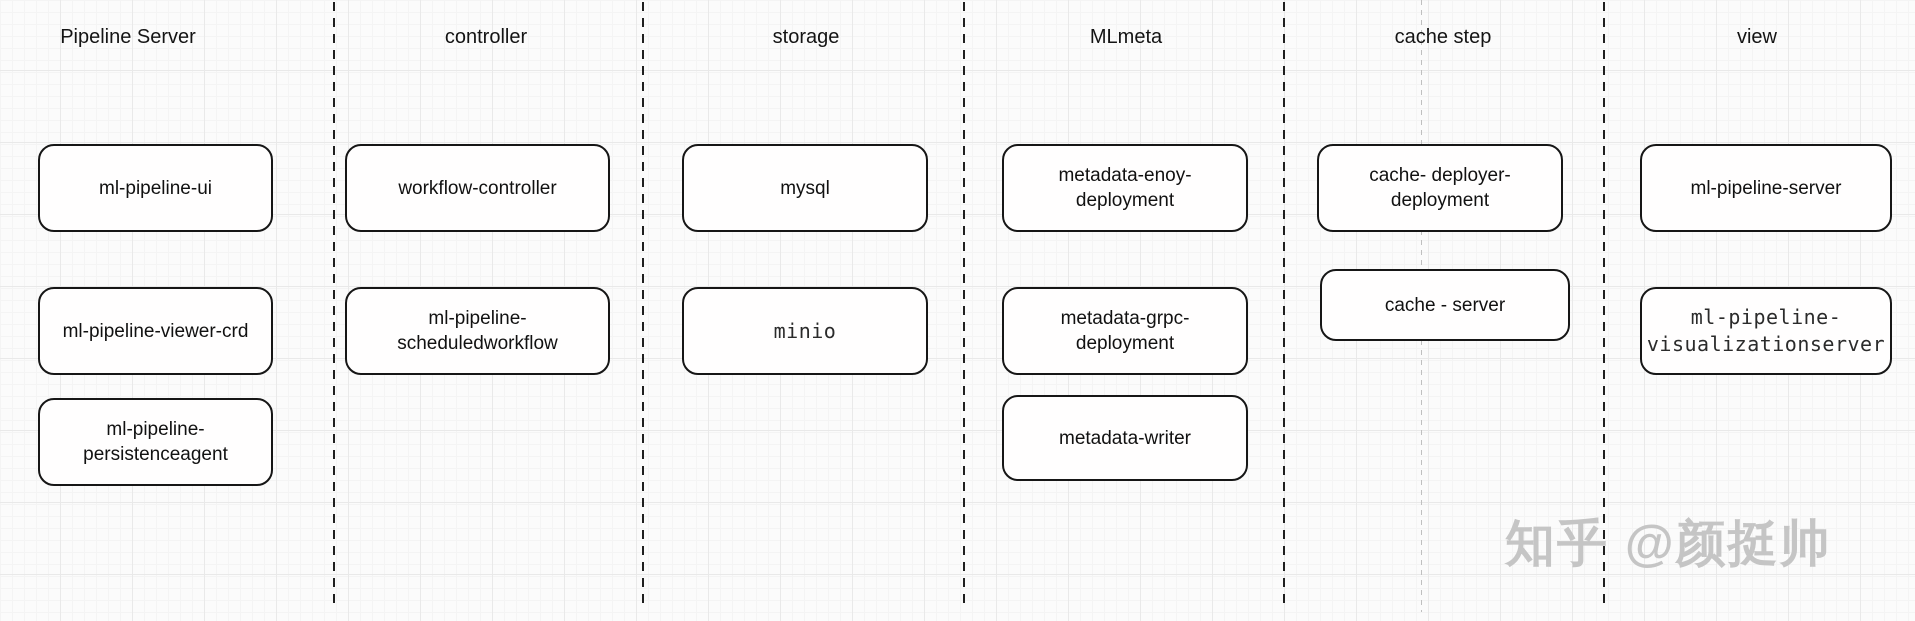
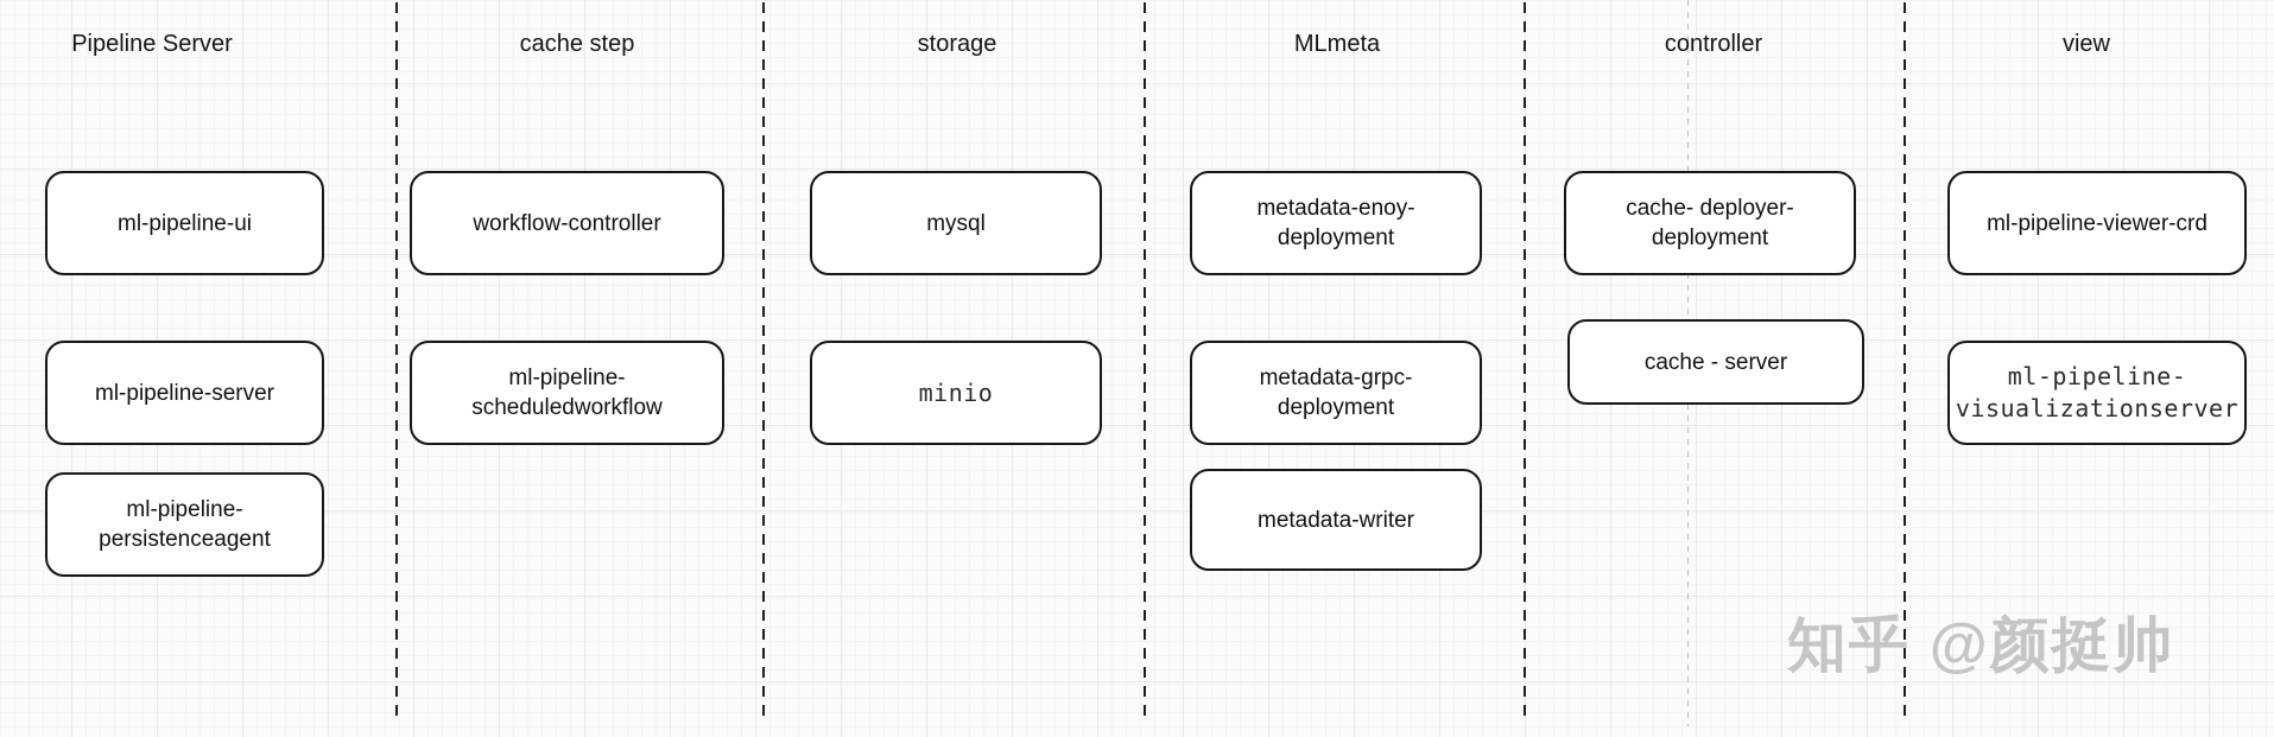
  Pipeline Server
- controller
+ cache step
  storage
  MLmeta
- cache step
+ controller
  view
  ml-pipeline-ui
- ml-pipeline-viewer-crd
+ ml-pipeline-server
  ml-pipeline-
  persistenceagent
  workflow-controller
  ml-pipeline-
  scheduledworkflow
  mysql
  minio
  metadata-enoy-
  deployment
  metadata-grpc-
  deployment
  metadata-writer
  cache- deployer-
  deployment
  cache - server
- ml-pipeline-server
+ ml-pipeline-viewer-crd
  ml-pipeline-
  visualizationserver
  知乎 @颜挺帅
